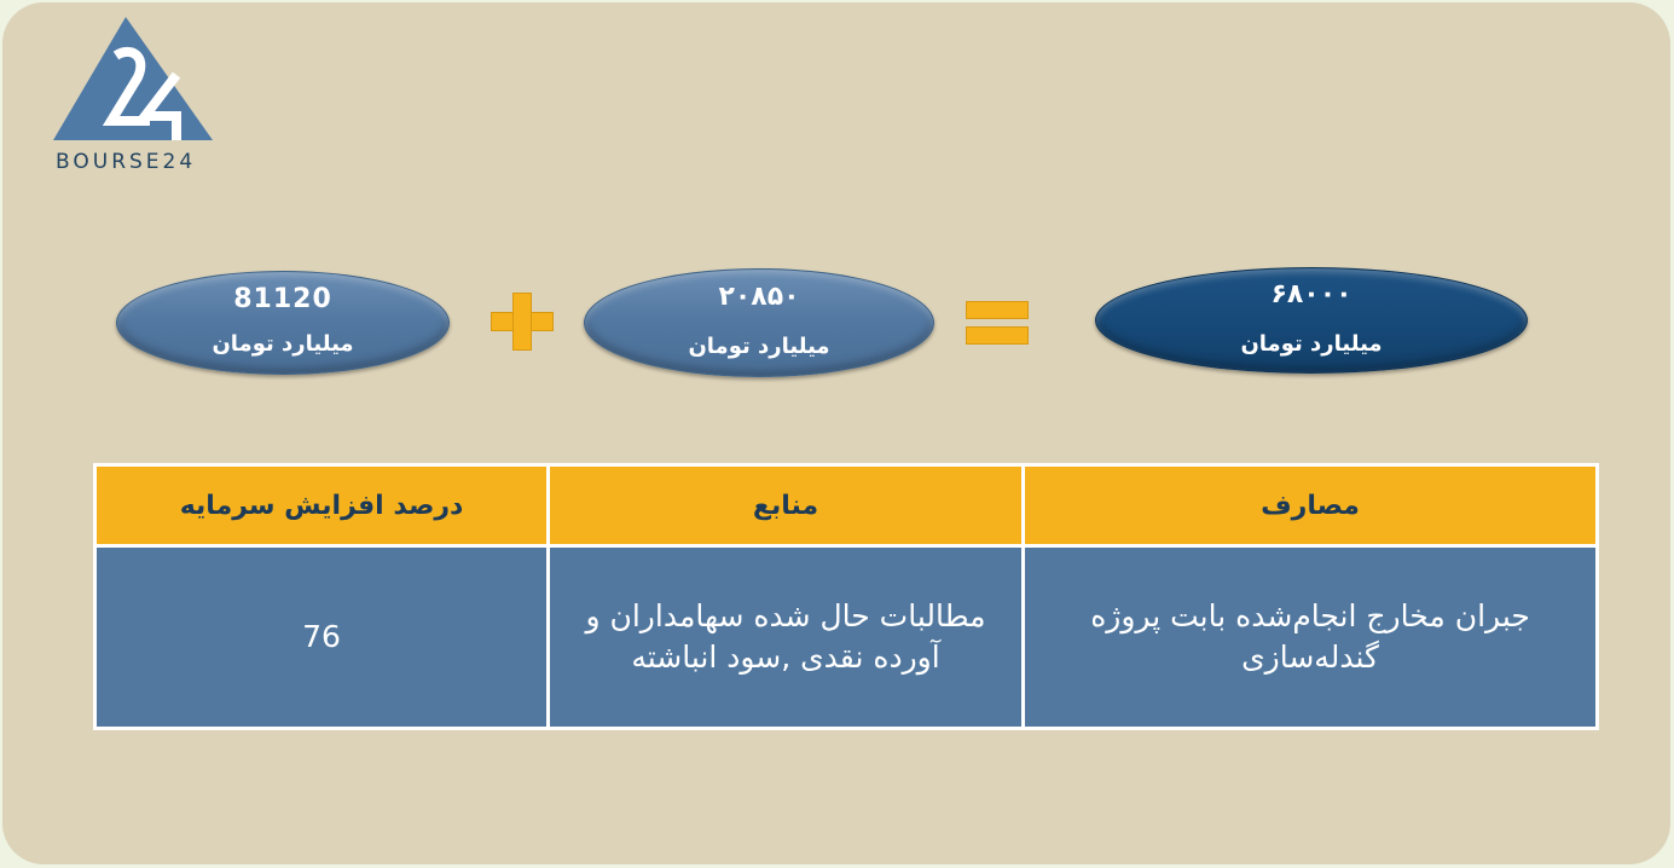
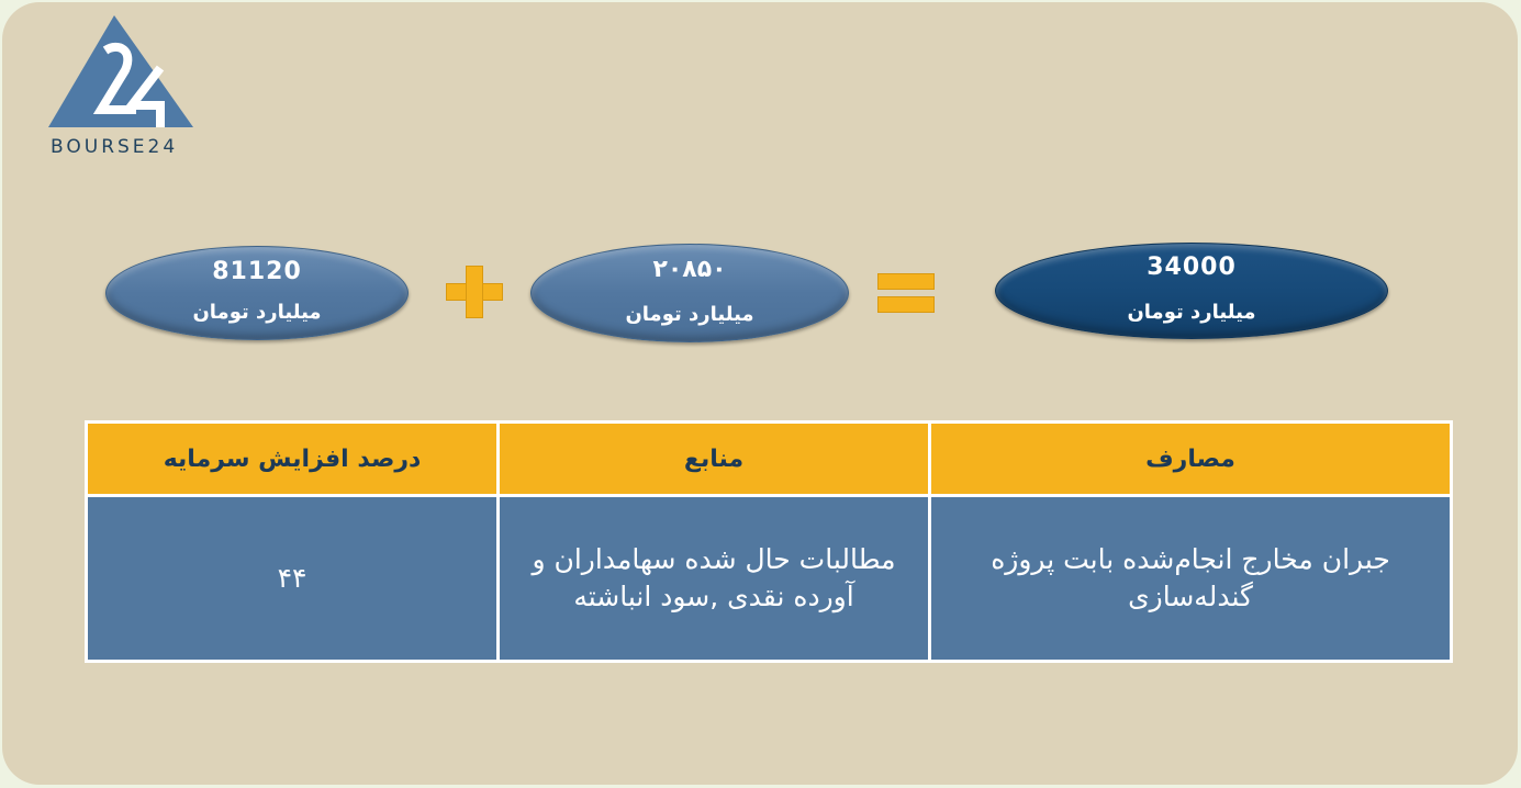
  BOURSE24
  81120
  میلیارد تومان
  ۲۰۸۵۰
  میلیارد تومان
- ۶۸۰۰۰
+ 34000
  میلیارد تومان
  مصارف	منابع	درصد افزایش سرمایه
- جبران مخارج انجام‌شده بابت پروژه گندله‌سازی	مطالبات حال شده سهامداران و آورده نقدی ,سود انباشته	76
+ جبران مخارج انجام‌شده بابت پروژه گندله‌سازی	مطالبات حال شده سهامداران و آورده نقدی ,سود انباشته	۴۴
